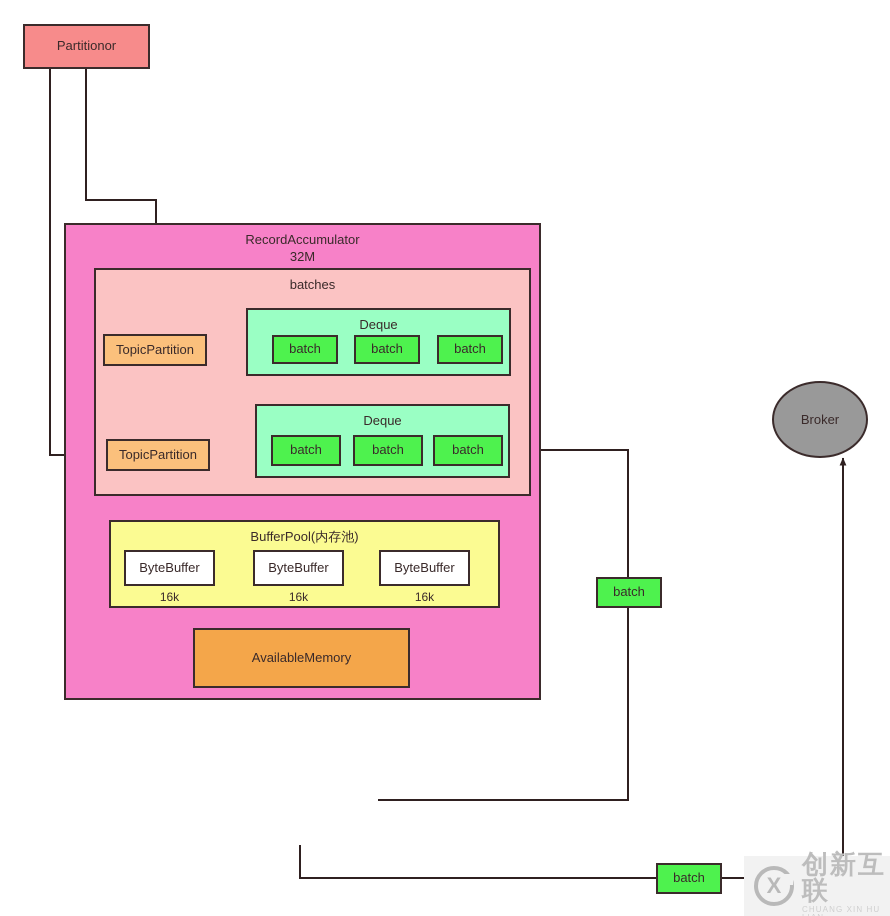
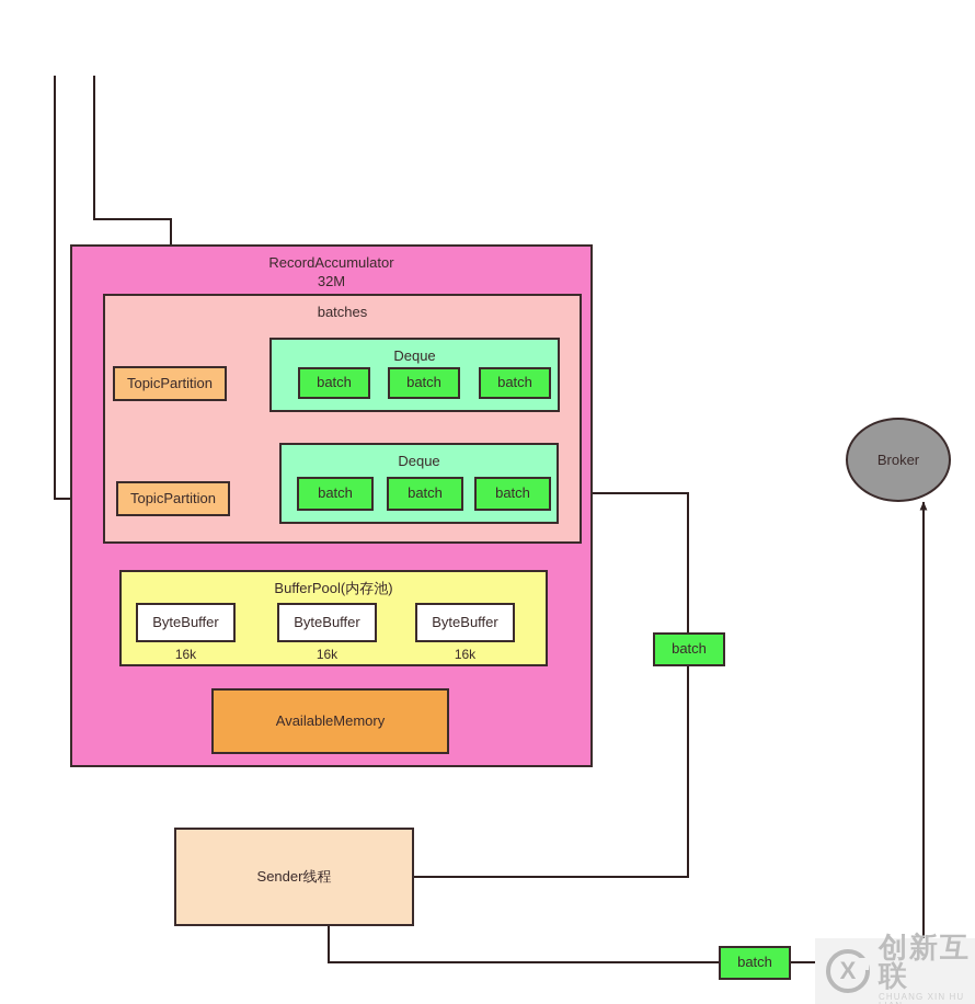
- Partitionor
  RecordAccumulator
  32M
  batches
  TopicPartition
  Deque
  batch
  batch
  batch
  TopicPartition
  Deque
  batch
  batch
  batch
  BufferPool(内存池)
  ByteBuffer
  16k
  ByteBuffer
  16k
  ByteBuffer
  16k
  AvailableMemory
+ Sender线程
  batch
  batch
  Broker
  创新互联
  CHUANG XIN HU
